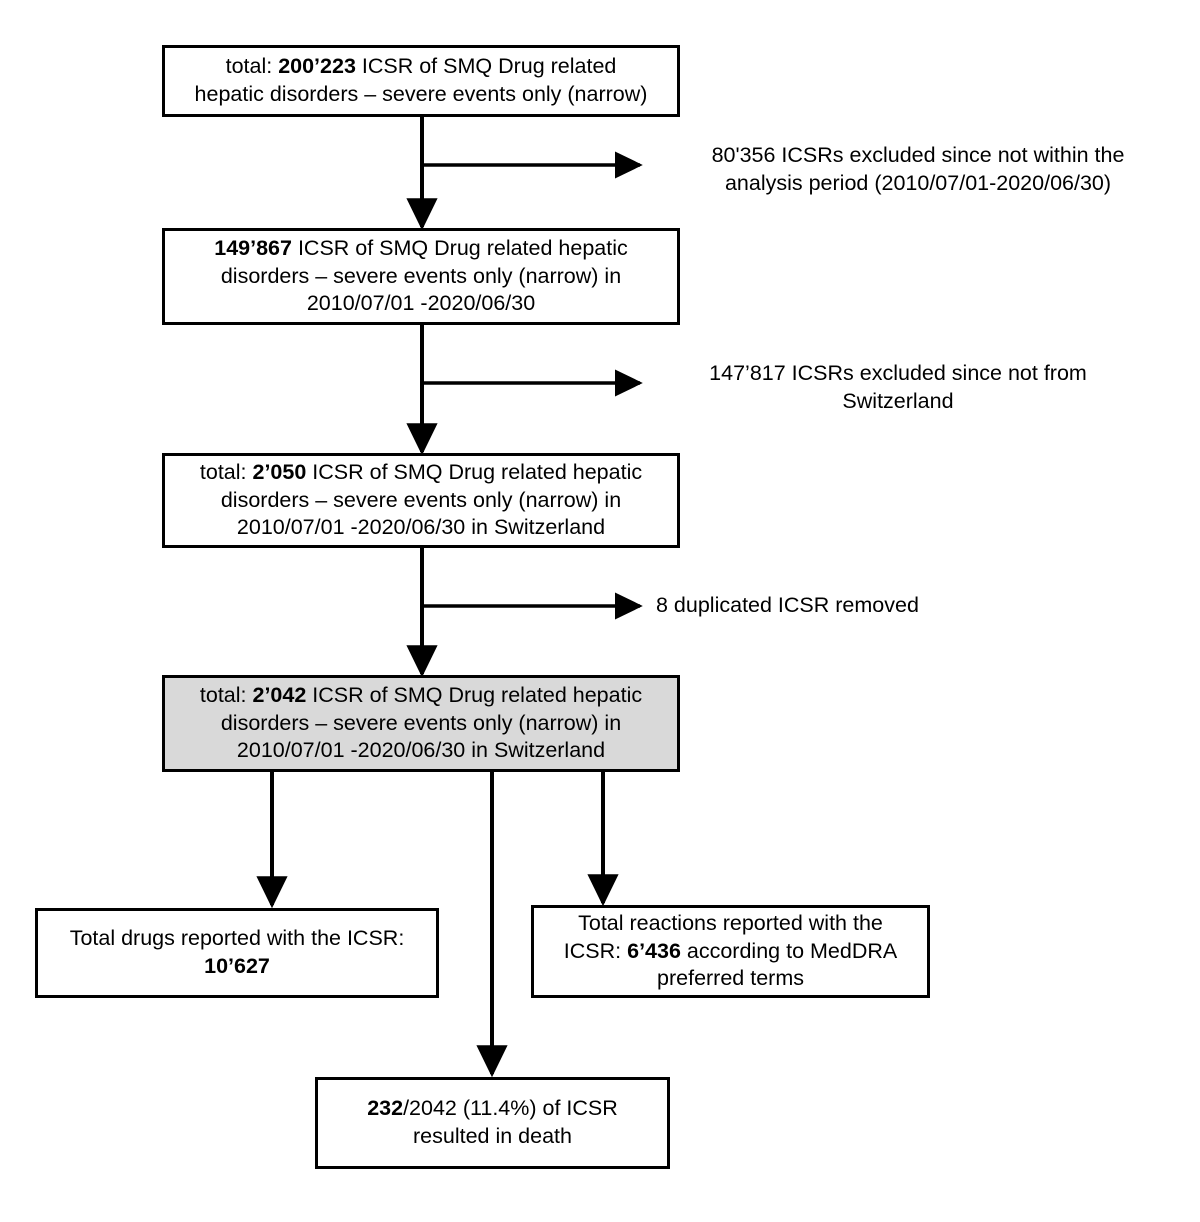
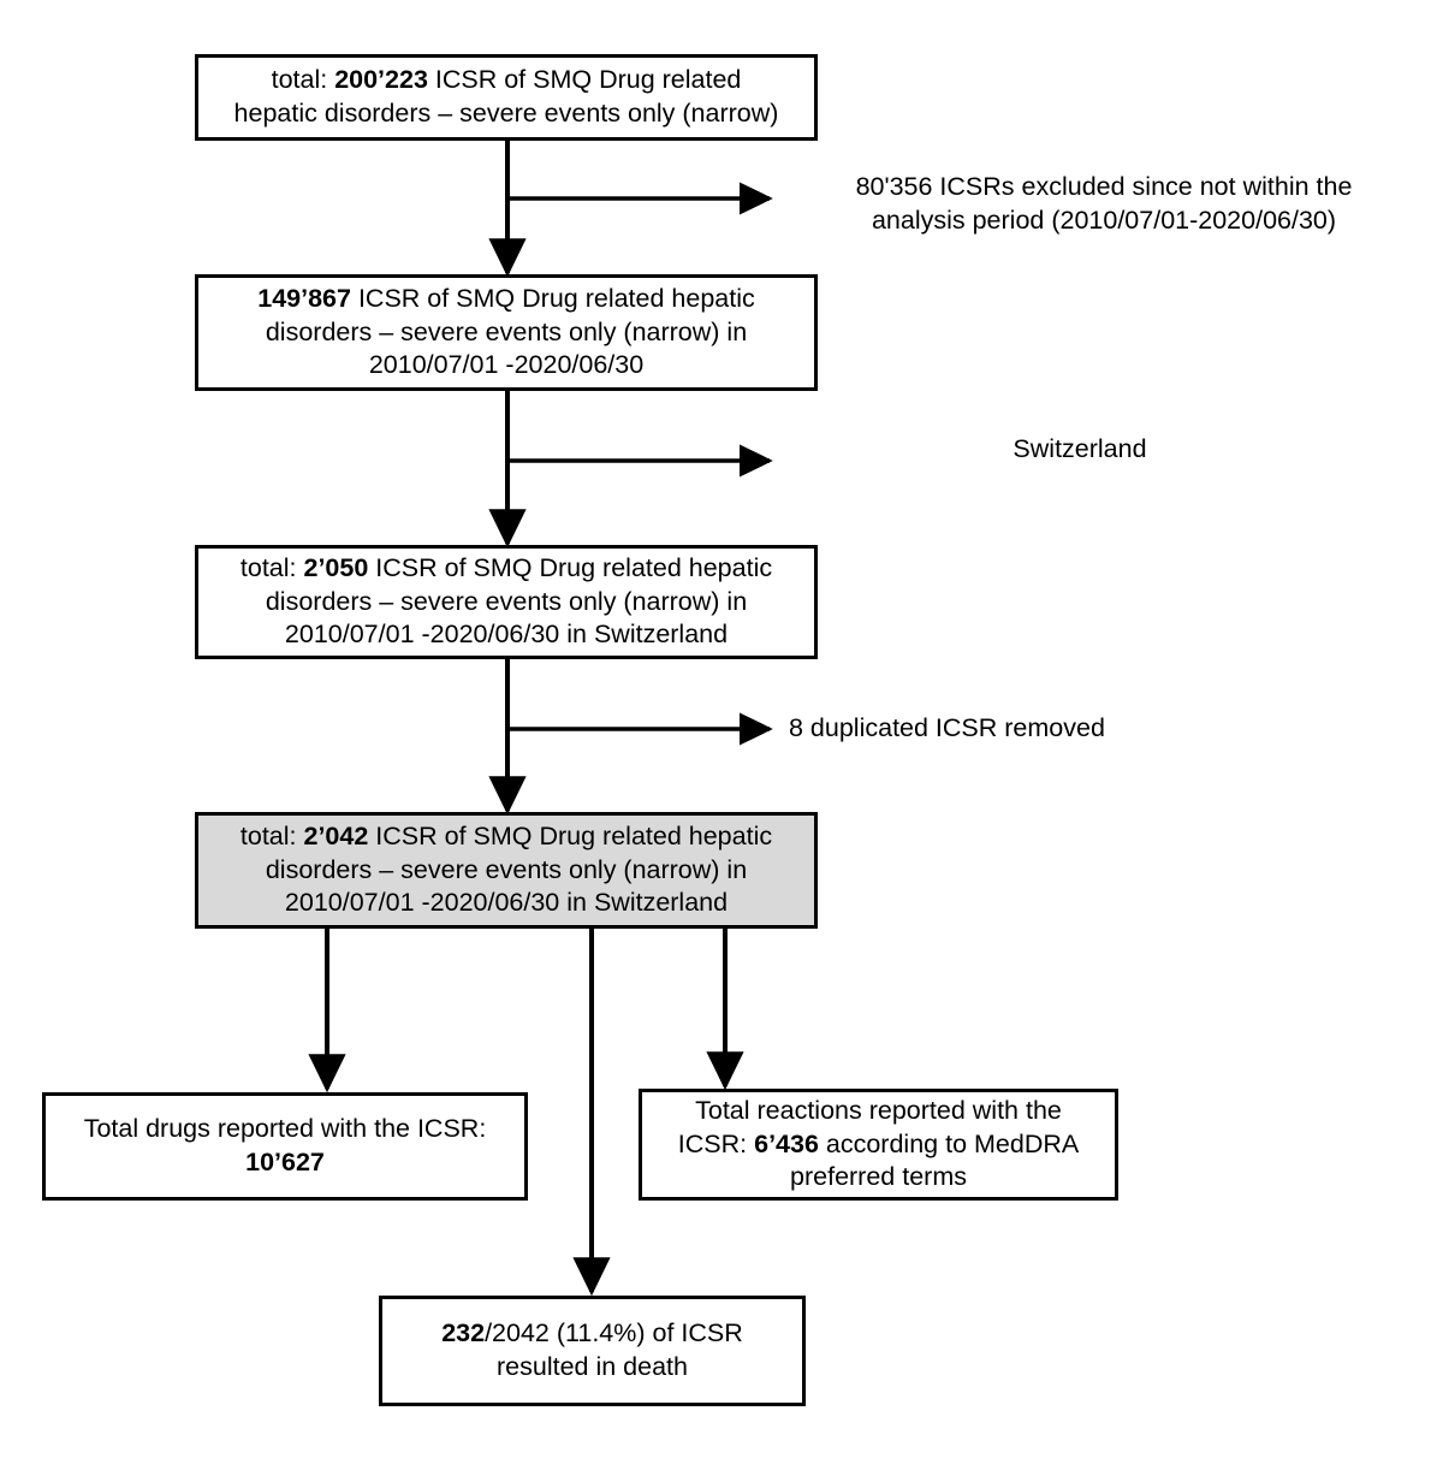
  total: 200’223 ICSR of SMQ Drug related
  hepatic disorders – severe events only (narrow)
  80'356 ICSRs excluded since not within the
  analysis period (2010/07/01-2020/06/30)
  149’867 ICSR of SMQ Drug related hepatic
  disorders – severe events only (narrow) in
  2010/07/01 -2020/06/30
- 147’817 ICSRs excluded since not from
  Switzerland
  total: 2’050 ICSR of SMQ Drug related hepatic
  disorders – severe events only (narrow) in
  2010/07/01 -2020/06/30 in Switzerland
  8 duplicated ICSR removed
  total: 2’042 ICSR of SMQ Drug related hepatic
  disorders – severe events only (narrow) in
  2010/07/01 -2020/06/30 in Switzerland
  Total drugs reported with the ICSR:
  10’627
  Total reactions reported with the
  ICSR: 6’436 according to MedDRA
  preferred terms
  232/2042 (11.4%) of ICSR
  resulted in death
